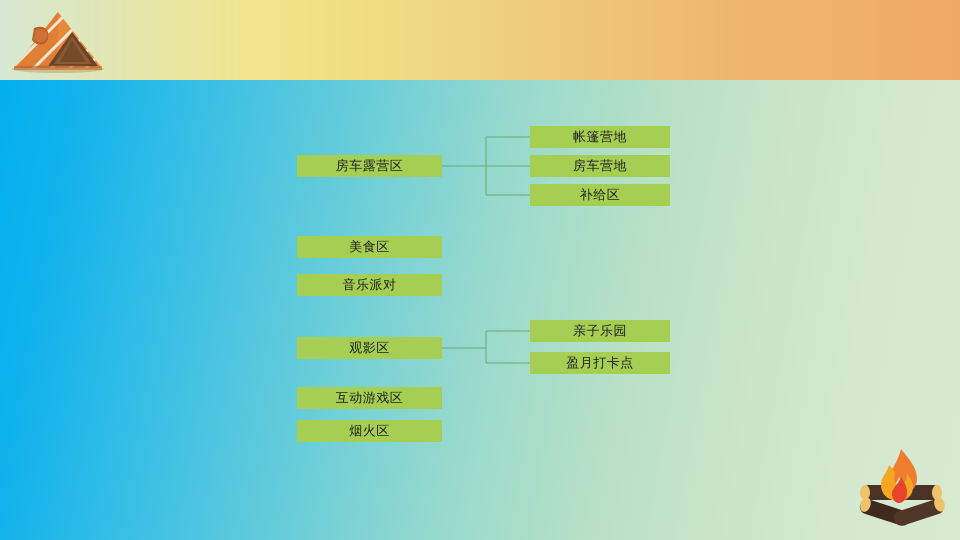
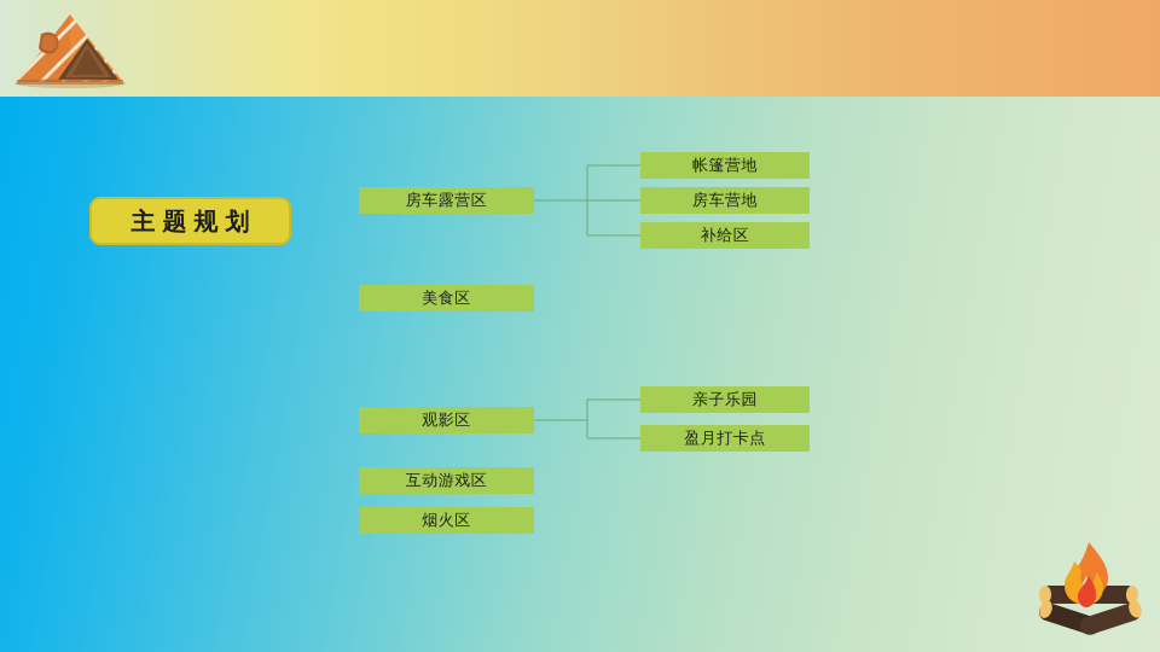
+ 主题规划
  房车露营区
  帐篷营地
  房车营地
  补给区
  美食区
- 音乐派对
  观影区
  亲子乐园
  盈月打卡点
  互动游戏区
  烟火区
